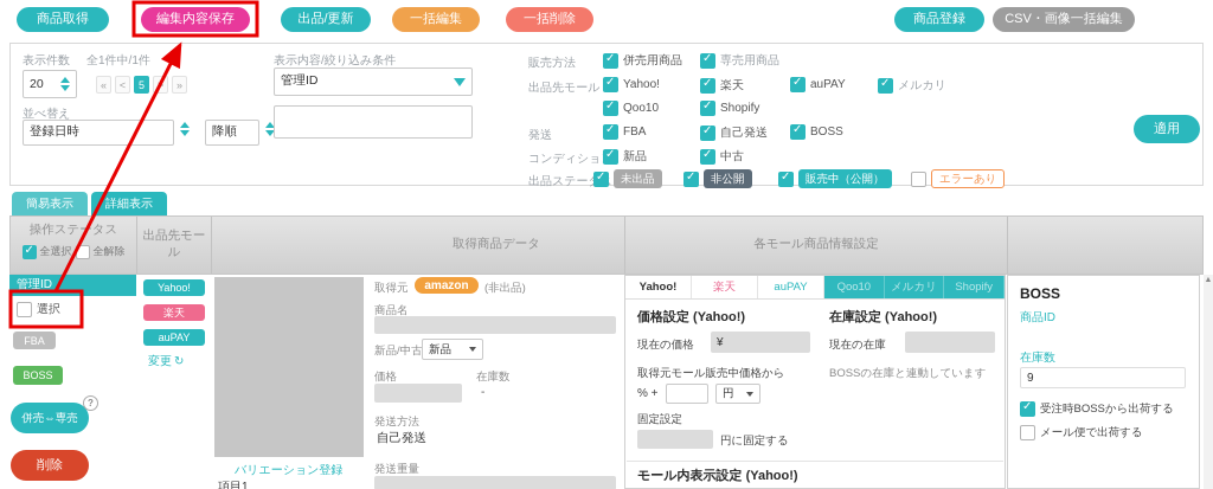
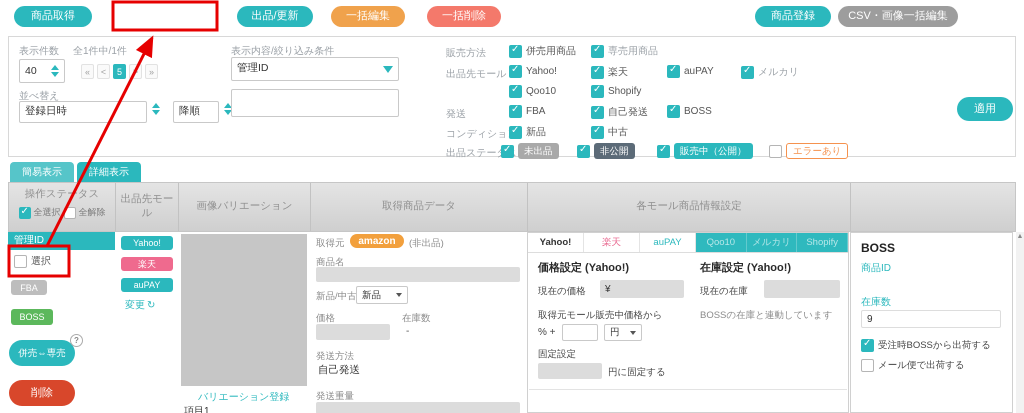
  商品取得
- 編集内容保存
  出品/更新
  一括編集
  一括削除
  商品登録
  CSV・画像一括編集
  表示件数
  全1件中/1件
- 20
+ 40
  «
  <
  5
  »
  並べ替え
  登録日時
  降順
  表示内容/絞り込み条件
  管理ID
  販売方法
  併売用商品
  専売用商品
  出品先モール
  Yahoo!
  楽天
  auPAY
  メルカリ
  Qoo10
  Shopify
  発送
  FBA
  自己発送
  BOSS
  コンディショ
  新品
  中古
  出品ステー
  未出品
  非公開
  販売中（公開）
  エラーあり
  適用
  簡易表示
  詳細表示
  操作ステタス
  全選択
  全解除
  出品先モール
+ 画像バリエーション
  取得商品データ
  各モール商品情報設定
  管理ID
  選択
  FBA
  BOSS
  併売⇔専売
  ?
  削除
  Yahoo!
  楽天
  auPAY
  変更
  ↻
  バリエーション登録
  項目1
  取得元
  amazon
  (非出品)
  商品名
  新品/中古
  新品
  価格
  在庫数
  -
  発送方法
  自己発送
  発送重量
  Yahoo!
  楽天
  auPAY
  Qoo10
  メルカリ
  Shopify
  価格設定 (Yahoo!)
  在庫設定 (Yahoo!)
  現在の価格
  ¥
  現在の在庫
  取得元モール販売中価格から
  BOSSの在庫と連動しています
  % +
  円
  固定設定
  円に固定する
- モール内表示設定 (Yahoo!)
  BOSS
  商品ID
  在庫数
  9
  受注時BOSSから出荷する
  メール便で出荷する
